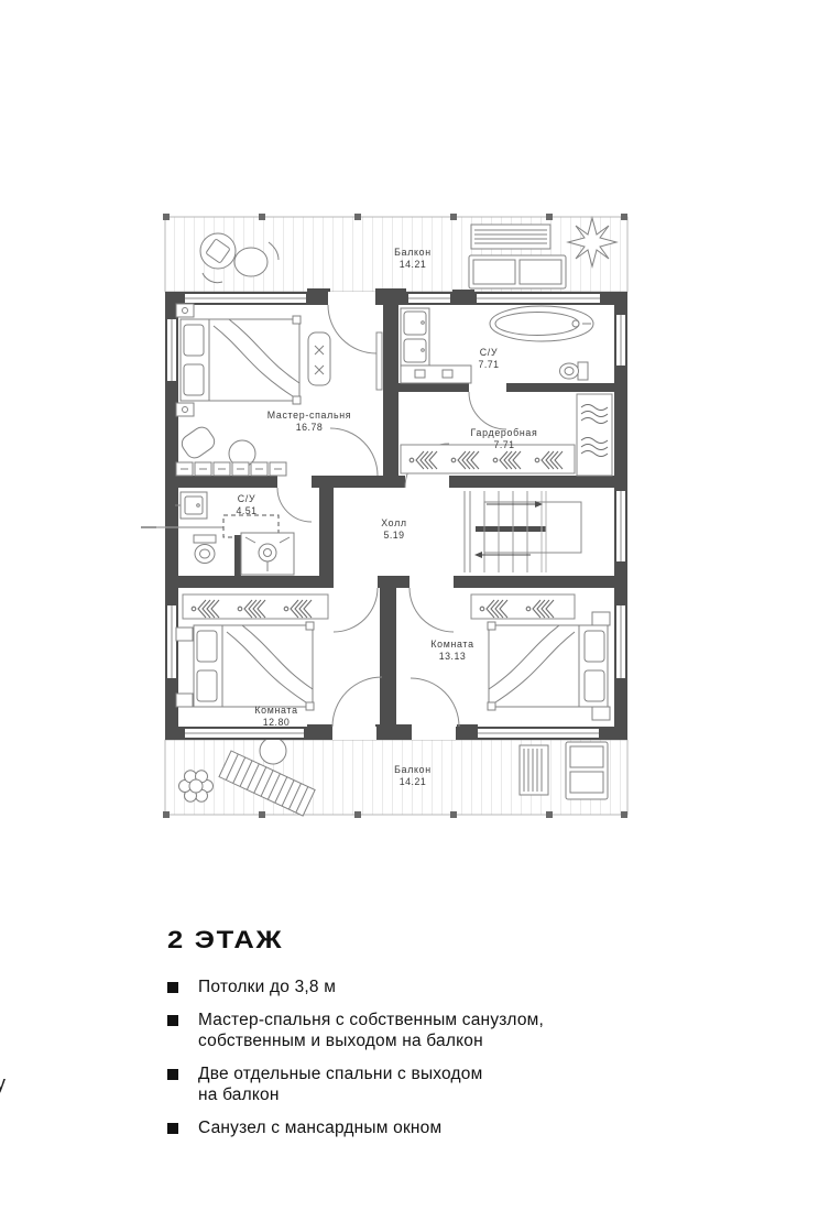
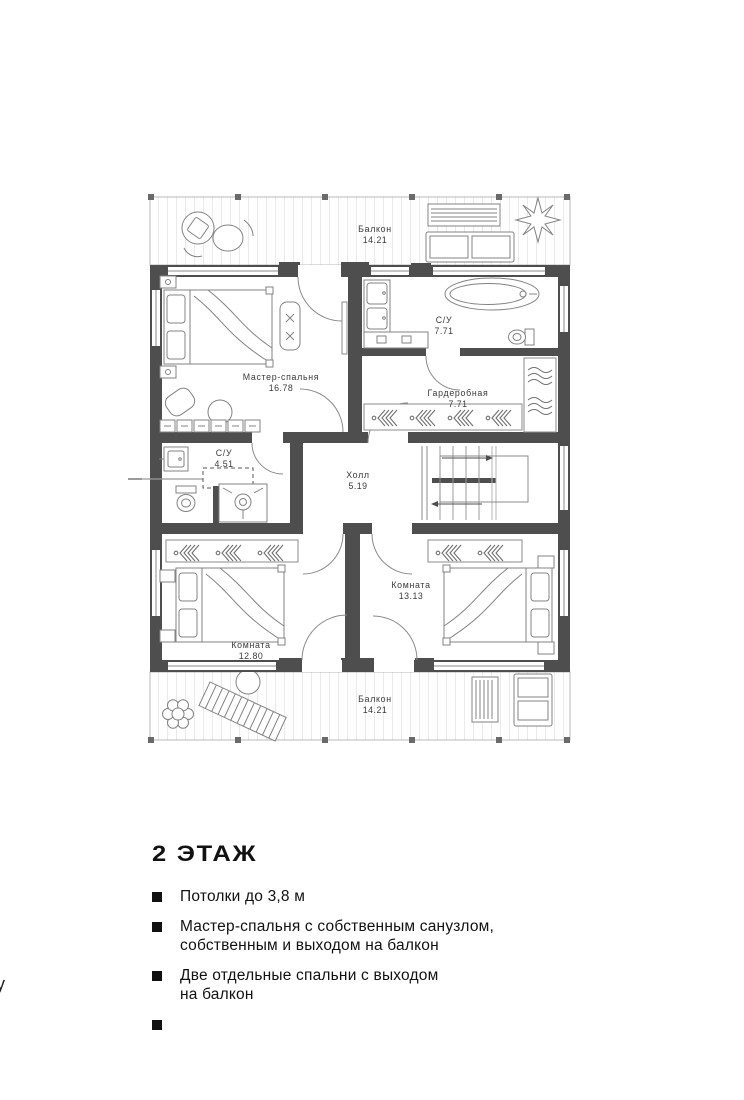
  у
  Балкон
  14.21
  Балкон
  14.21
  Мастер-спальня
  16.78
  С/У
  7.71
  Гардеробная
  7.71
  С/У
  4.51
  Холл
  5.19
  Комната
  12.80
  Комната
  13.13
  2 ЭТАЖ
  Потолки до 3,8 м
  Мастер-спальня с собственным санузлом,
  собственным и выходом на балкон
  Две отдельные спальни с выходом
  на балкон
- Санузел с мансардным окном
